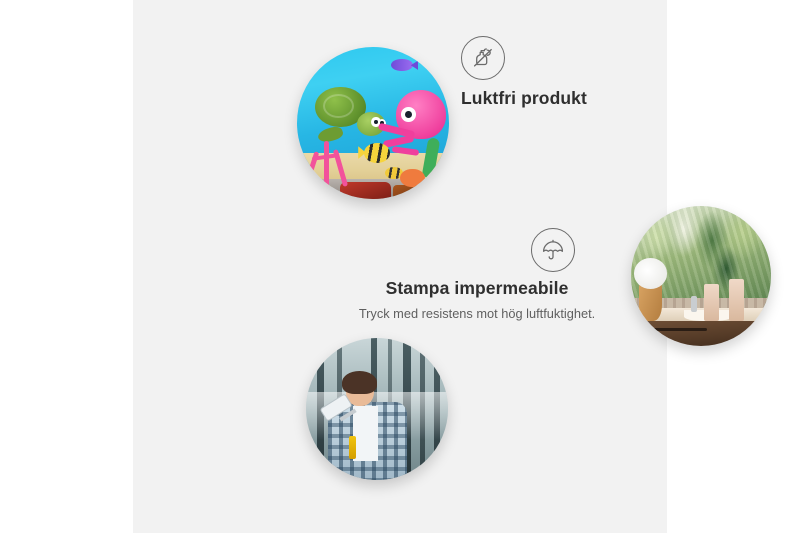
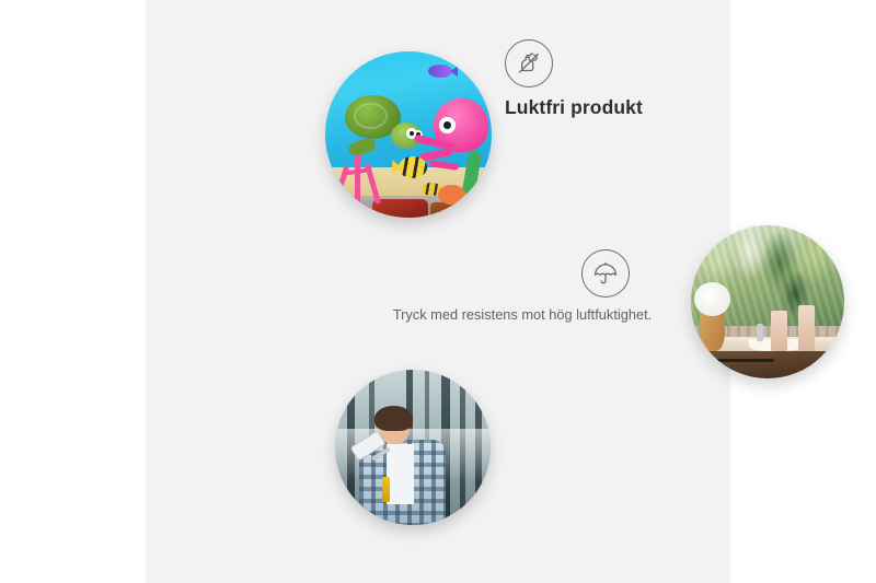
  Luktfri produkt
- Stampa impermeabile
  Tryck med resistens mot hög luftfuktighet.
